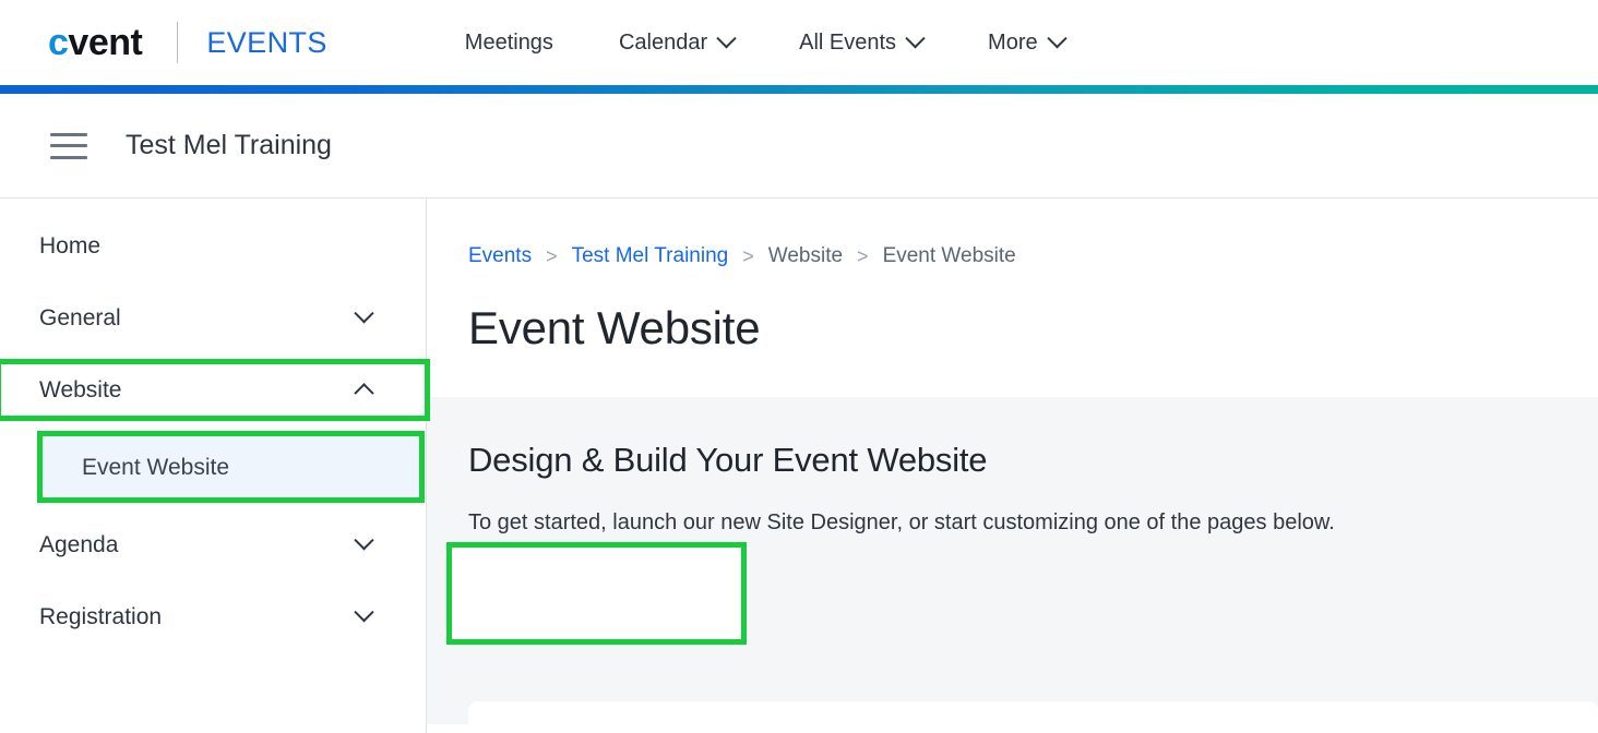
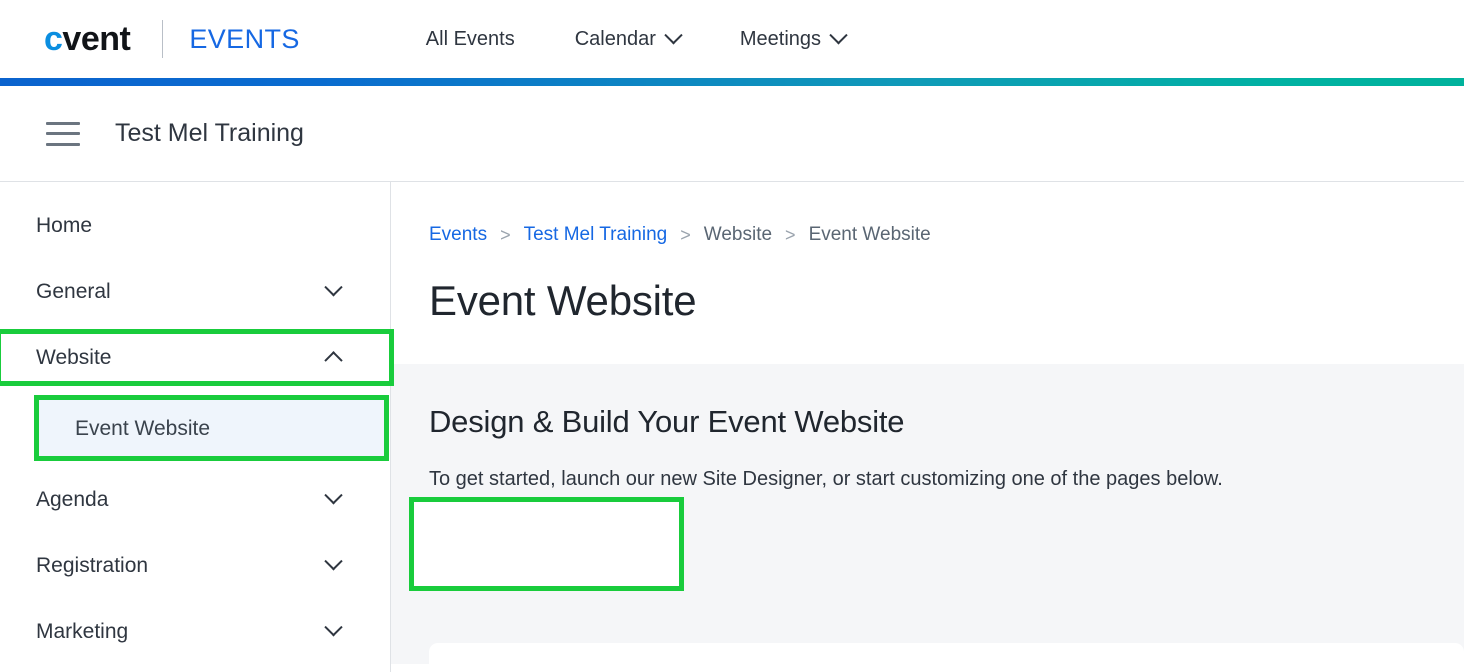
  cvent
  EVENTS
- Meetings
+ All Events
  Calendar
- All Events
+ Meetings
- More
  Test Mel Training
  Home
  General
  Website
  Event Website
  Agenda
  Registration
+ Marketing
  Events
  >
  Test Mel Training
  >
  Website
  >
  Event Website
  Event Website
  Design & Build Your Event Website
  To get started, launch our new Site Designer, or start customizing one of the pages below.
